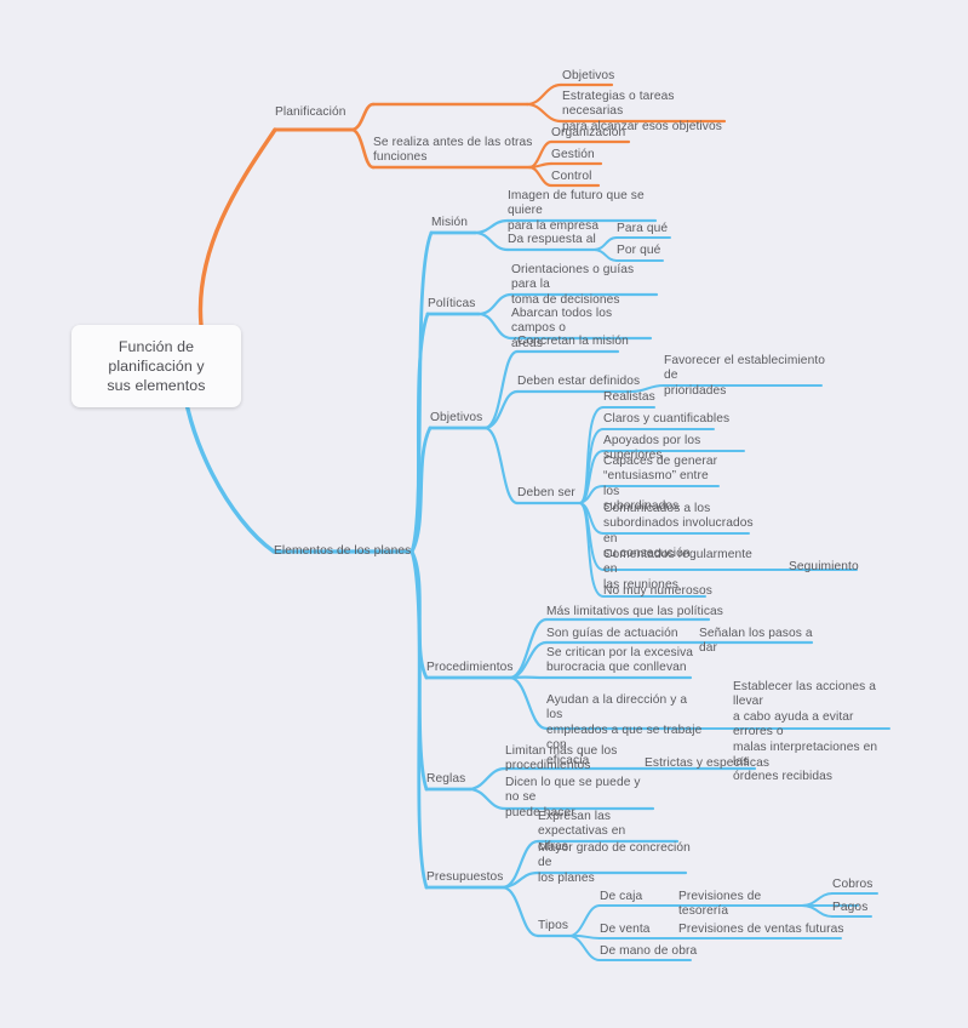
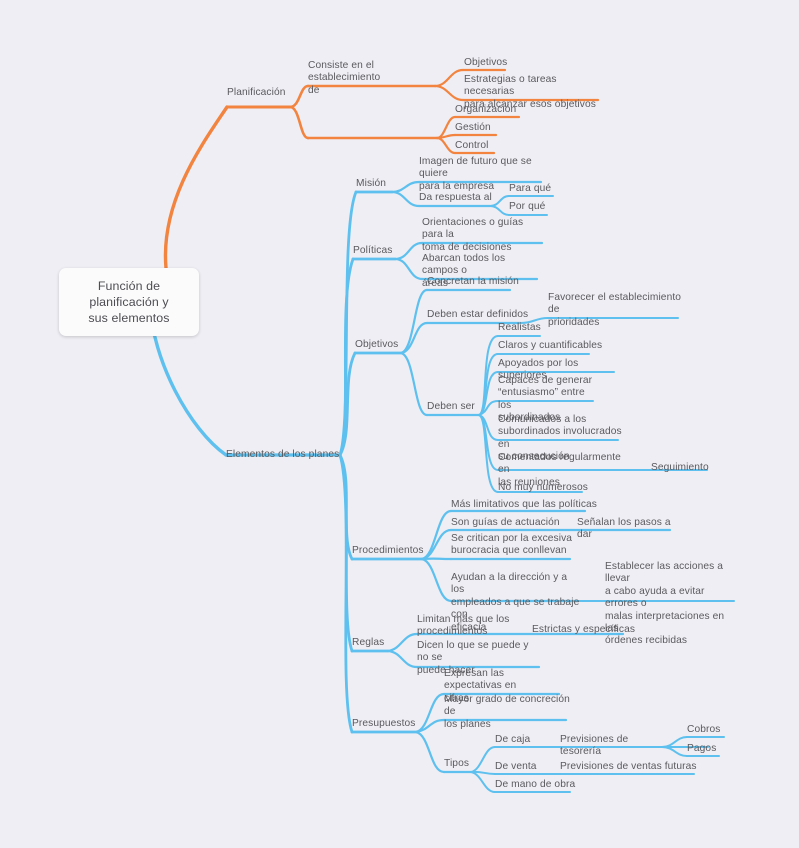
  Función de planificación y
  sus elementos
  Planificación
+ Consiste en el establecimiento
+ de
  Objetivos
  Estrategias o tareas necesarias
  para alcanzar esos objetivos
- Se realiza antes de las otras
- funciones
  Organización
  Gestión
  Control
  Elementos de los planes
  Misión
  Imagen de futuro que se quiere
  para la empresa
  Da respuesta al
  Para qué
  Por qué
  Políticas
  Orientaciones o guías para la
  toma de decisiones
  Abarcan todos los campos o
  áreas
  Objetivos
  Concretan la misión
  Deben estar definidos
  Favorecer el establecimiento de
  prioridades
  Deben ser
  Realistas
  Claros y cuantificables
  Apoyados por los superiores
  Capaces de generar
  “entusiasmo” entre los
  subordinados
  Comunicados a los
  subordinados involucrados en
  su consecución
  Comentados regularmente en
  las reuniones
  Seguimiento
  No muy numerosos
  Procedimientos
  Más limitativos que las políticas
  Son guías de actuación
  Señalan los pasos a dar
  Se critican por la excesiva
  burocracia que conllevan
  Ayudan a la dirección y a los
  empleados a que se trabaje con
  eficacia
  Establecer las acciones a llevar
  a cabo ayuda a evitar errores o
  malas interpretaciones en las
  órdenes recibidas
  Reglas
  Limitan más que los
  procedimientos
  Estrictas y específicas
  Dicen lo que se puede y no se
  puede hacer
  Presupuestos
  Expresan las expectativas en
  cifras
  Mayor grado de concreción de
  los planes
  Tipos
  De caja
  Previsiones de tesorería
  Cobros
  Pagos
  De venta
  Previsiones de ventas futuras
  De mano de obra
